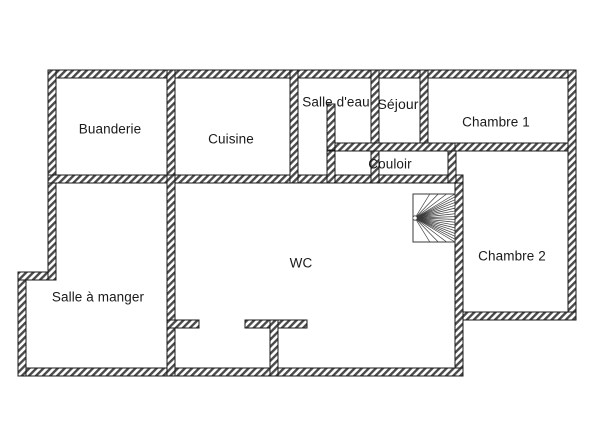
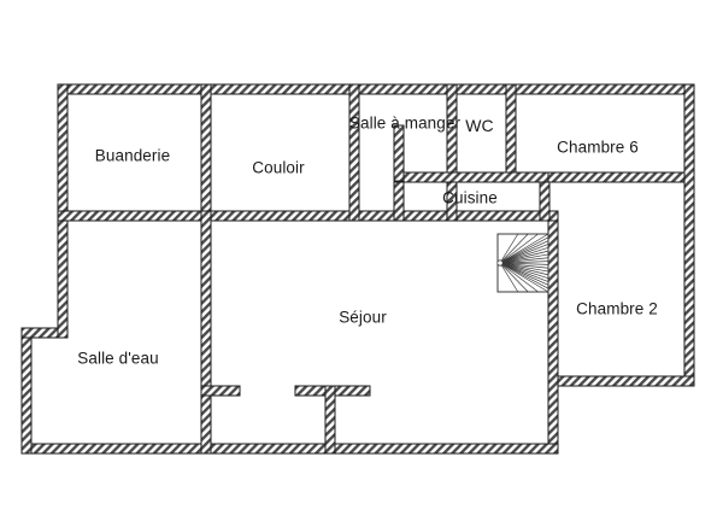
  Buanderie
- Cuisine
+ Couloir
- Salle d'eau
+ Salle à manger
- Séjour
+ WC
- Chambre 1
+ Chambre 6
- Couloir
+ Cuisine
- WC
+ Séjour
  Chambre 2
- Salle à manger
+ Salle d'eau
